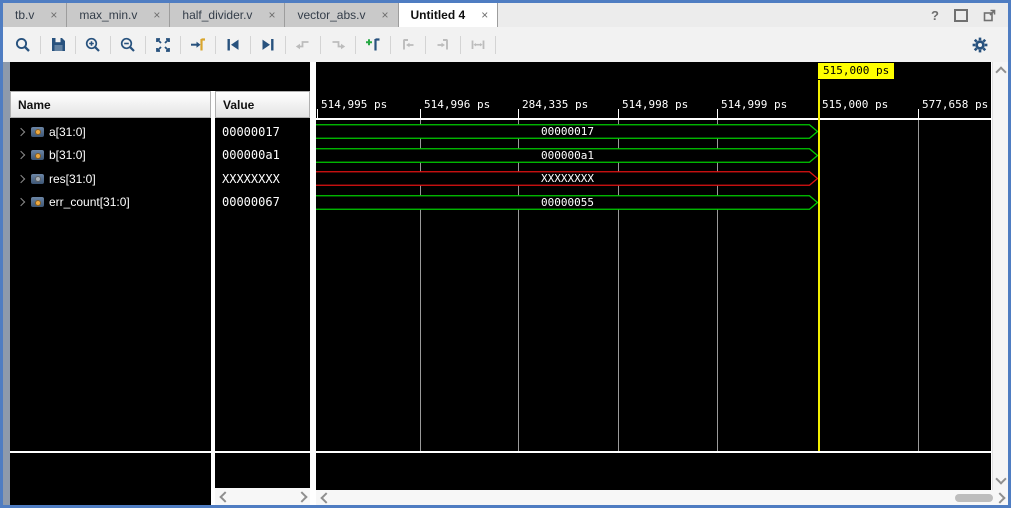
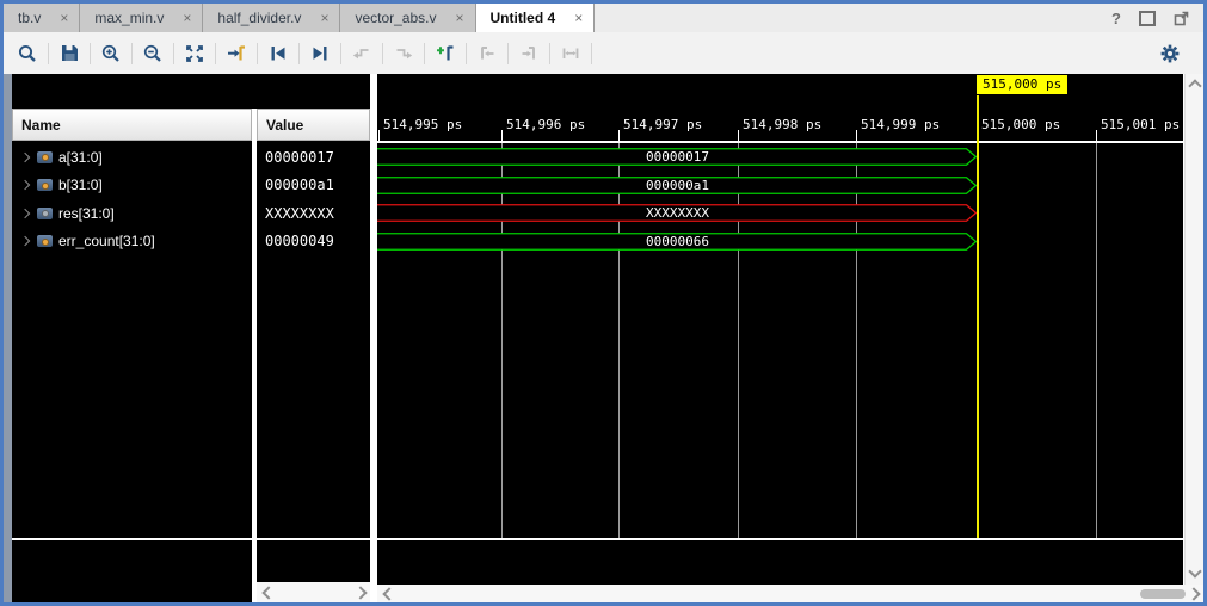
  tb.v
  ×
  max_min.v
  ×
  half_divider.v
  ×
  vector_abs.v
  ×
  Untitled 4
  ×
  ?
  Name
  Value
  a[31:0]
  b[31:0]
  res[31:0]
  err_count[31:0]
  00000017
  000000a1
  XXXXXXXX
- 00000067
+ 00000049
  514,995 ps
  514,996 ps
- 284,335 ps
+ 514,997 ps
  514,998 ps
  514,999 ps
  515,000 ps
- 577,658 ps
+ 515,001 ps
  00000017
  000000a1
  XXXXXXXX
- 00000055
+ 00000066
  515,000 ps
